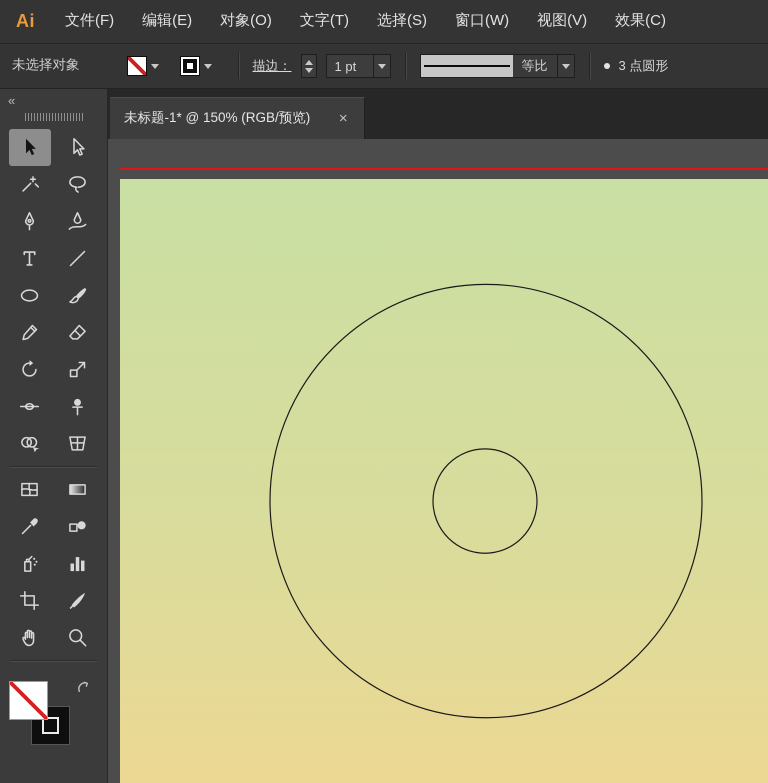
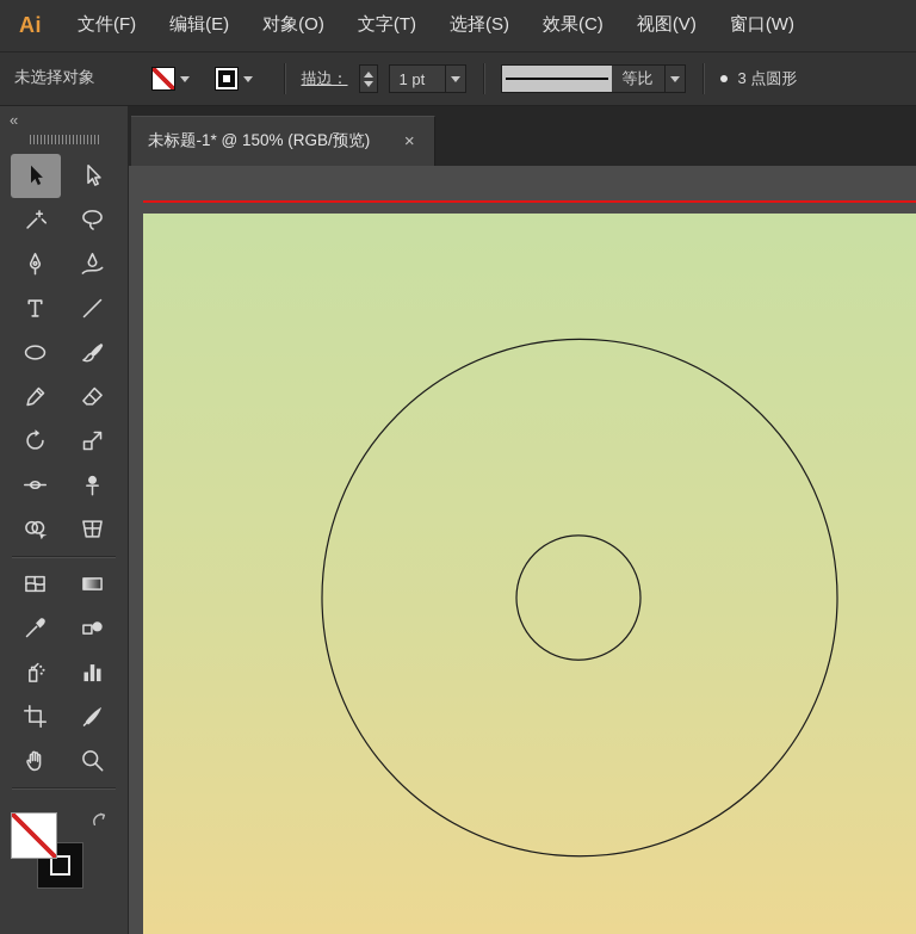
  Ai
  文件(F)
  编辑(E)
  对象(O)
  文字(T)
  选择(S)
- 窗口(W)
+ 效果(C)
  视图(V)
- 效果(C)
+ 窗口(W)
  未选择对象
  描边：
  1 pt
  等比
  3 点圆形
  «
  未标题-1* @ 150% (RGB/预览)
  ×
